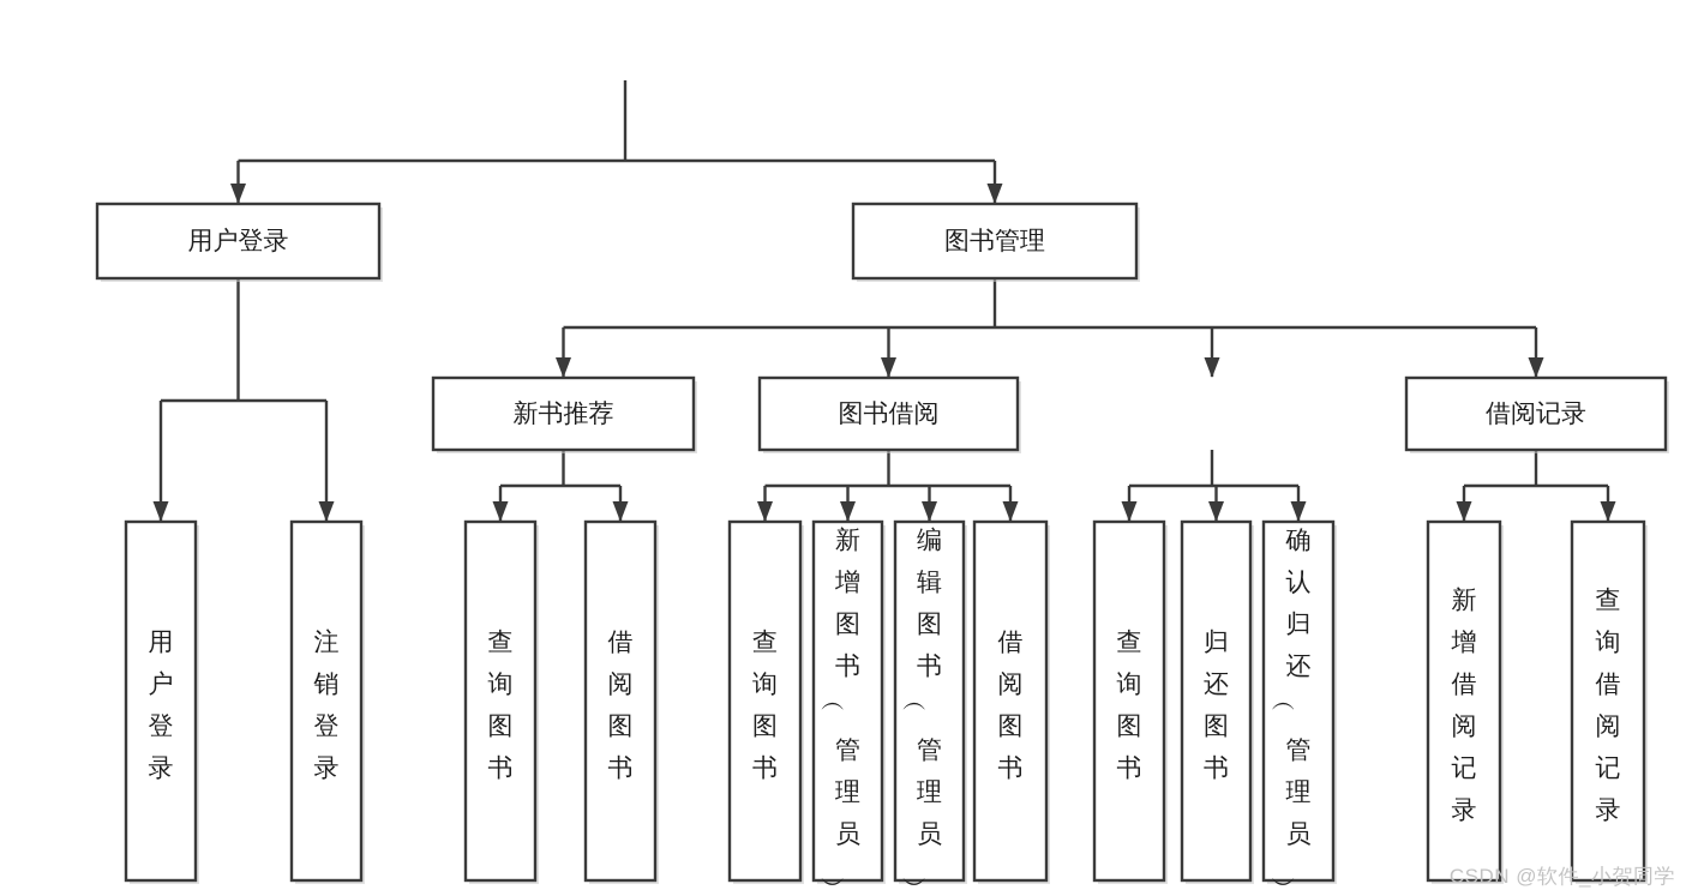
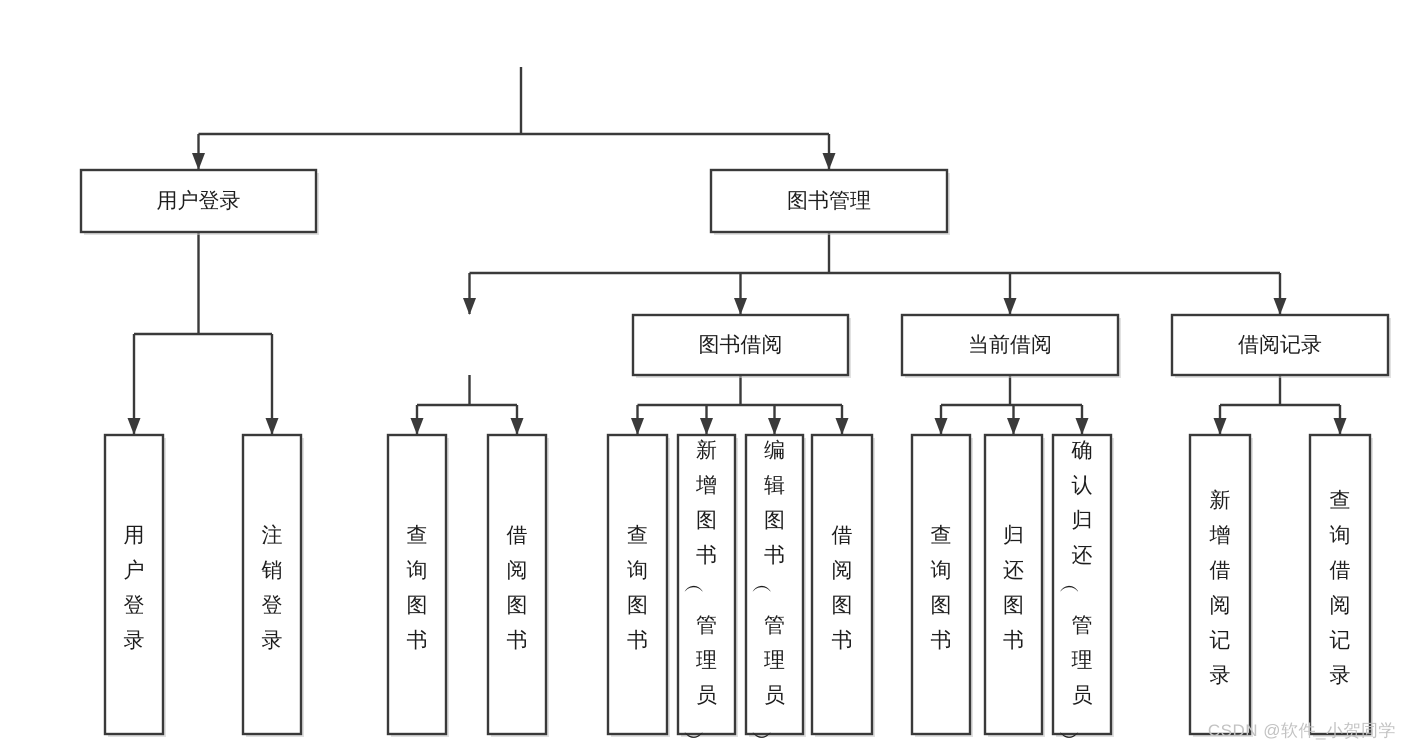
  用户登录
  图书管理
- 新书推荐
  图书借阅
+ 当前借阅
  借阅记录
  用户登录
  注销登录
  查询图书
  借阅图书
  查询图书
  新增图书管理员
  编辑图书管理员
  借阅图书
  查询图书
  归还图书
  确认归还管理员
  新增借阅记录
  查询借阅记录
  CSDN @软件_小贺同学
